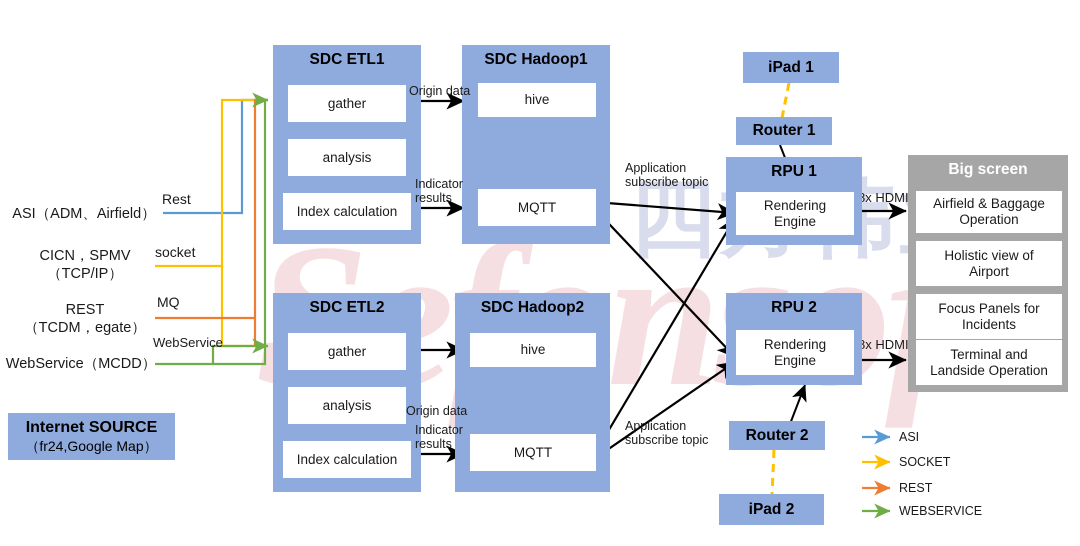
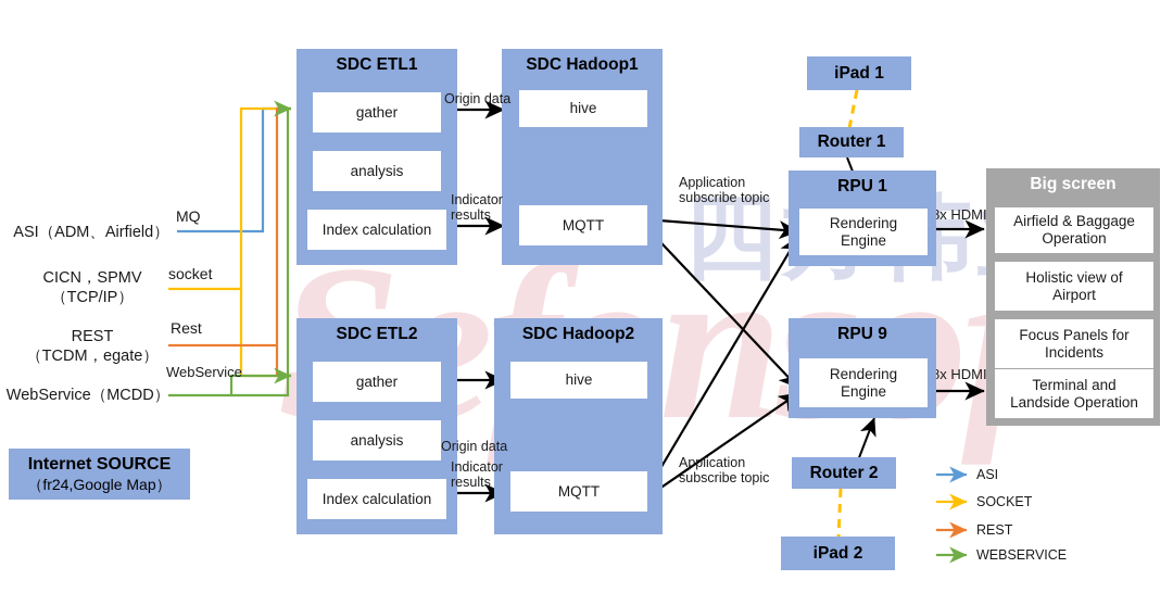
  ASI（ADM、Airfield）
  CICN，SPMV
  （TCP/IP）
  REST
  （TCDM，egate）
  WebService（MCDD）
- Rest
+ MQ
  socket
- MQ
+ Rest
  WebService
  Internet SOURCE
  （fr24,Google Map）
  SDC ETL1
  gather
  analysis
  Index calculation
  SDC Hadoop1
  hive
  MQTT
  SDC ETL2
  gather
  analysis
  Index calculation
  SDC Hadoop2
  hive
  MQTT
  Origin data
  Origin data
  Indicator
  results
  Indicator
  results
  Application
  subscribe topic
  Application
  subscribe topic
  x HDMI
  x HDMI
  iPad 1
  Router 1
  Router 2
  iPad 2
  RPU 1
  Rendering
  Engine
- RPU 2
+ RPU 9
  Rendering
  Engine
  Big screen
  Airfield & Baggage
  Operation
  Holistic view of
  Airport
  Focus Panels for
  Incidents
  Terminal and
  Landside Operation
  ASI
  SOCKET
  REST
  WEBSERVICE
